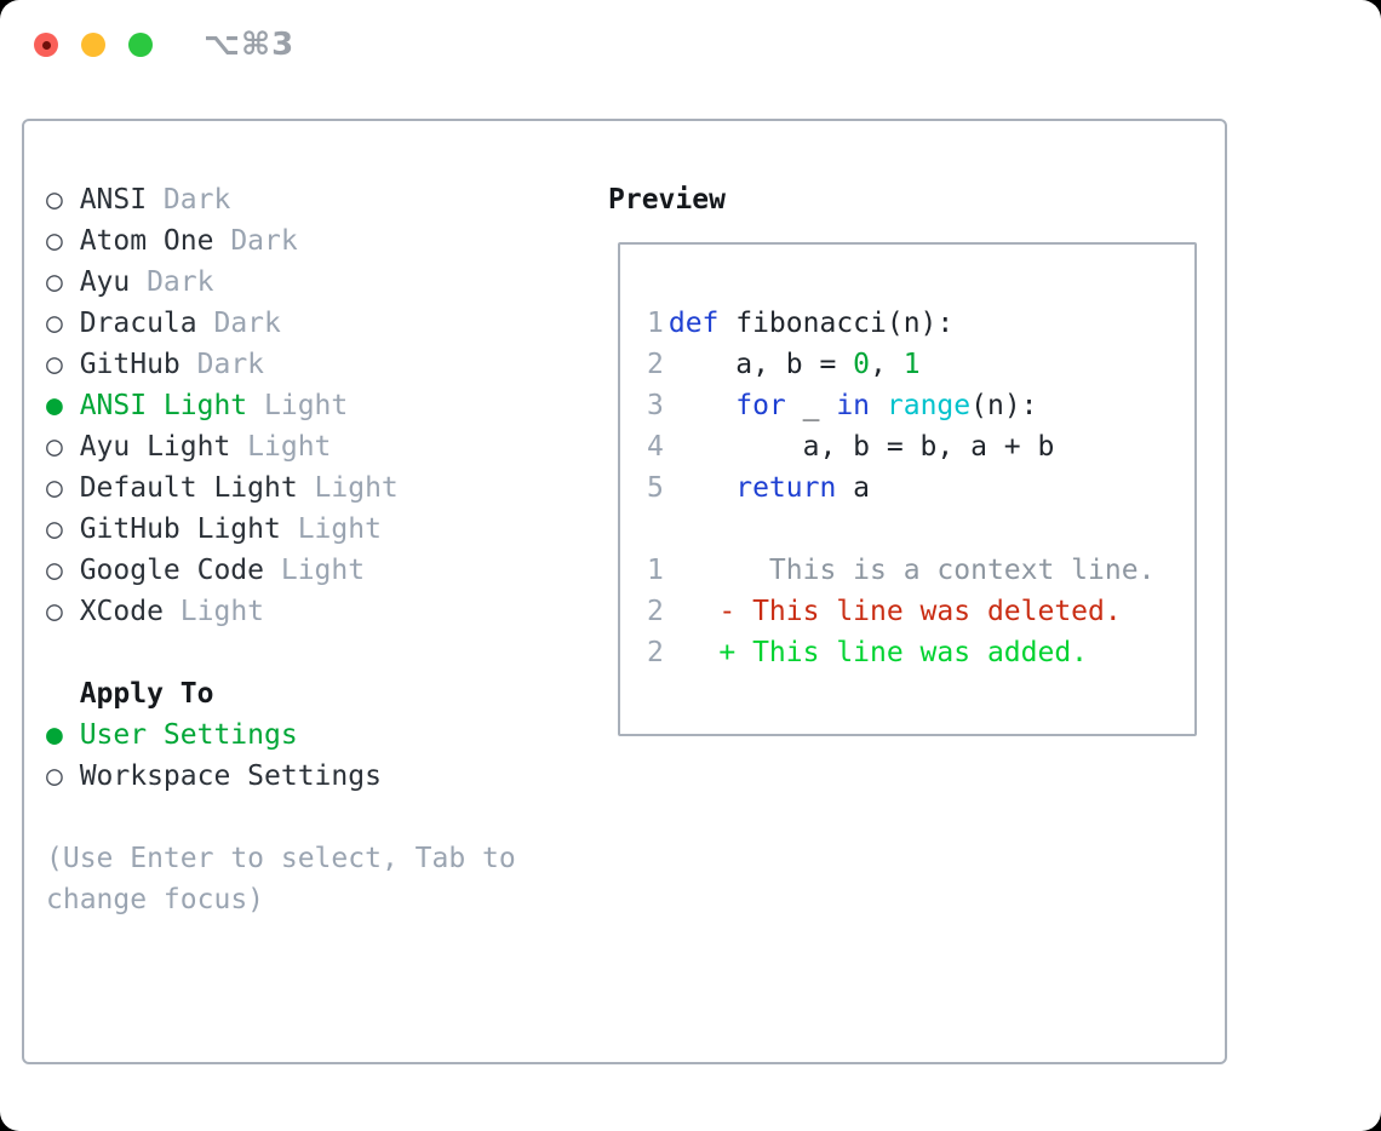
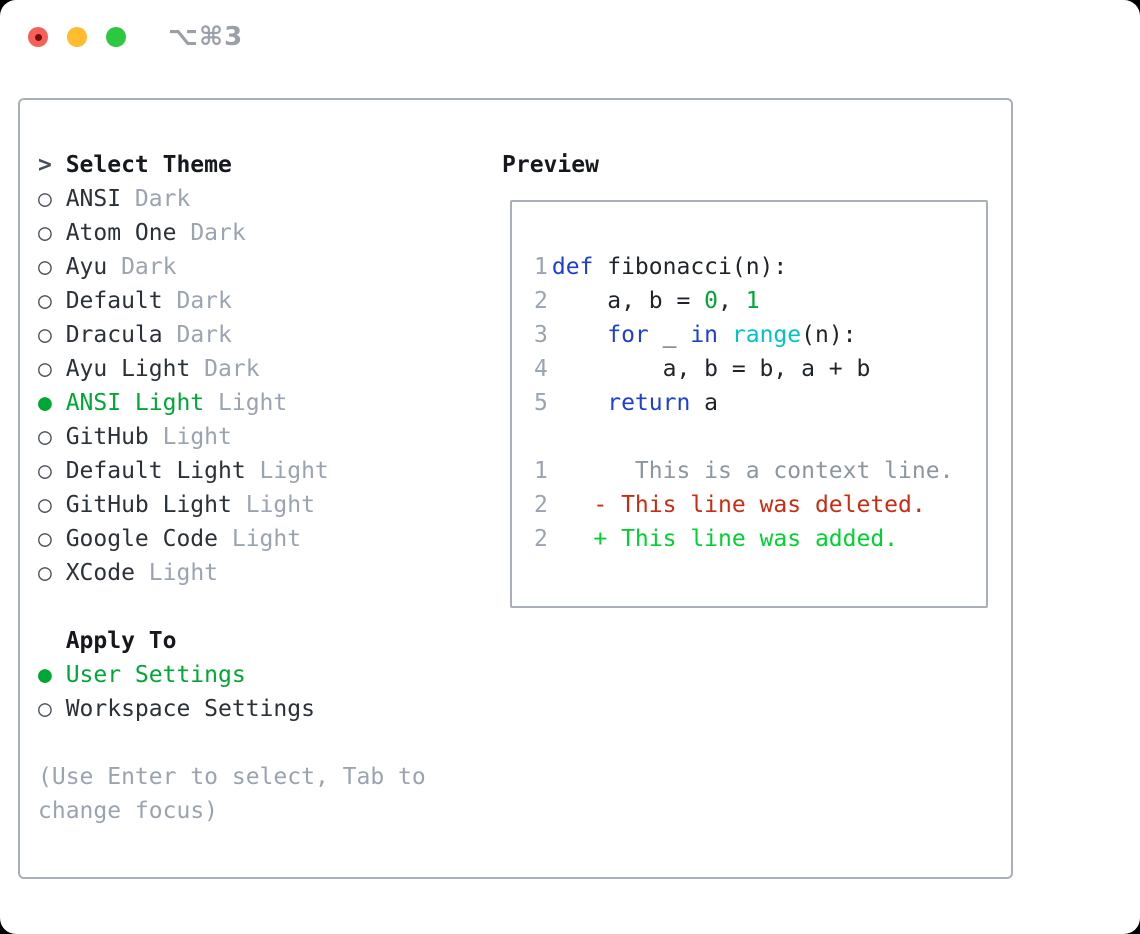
  ⌥⌘3
+ > Select Theme
  ○ ANSI Dark
  ○ Atom One Dark
  ○ Ayu Dark
+ ○ Default Dark
  ○ Dracula Dark
- ○ GitHub Dark
+ ○ Ayu Light Dark
  ● ANSI Light Light
- ○ Ayu Light Light
+ ○ GitHub Light
  ○ Default Light Light
  ○ GitHub Light Light
  ○ Google Code Light
  ○ XCode Light
  Apply To
  ● User Settings
  ○ Workspace Settings
  (Use Enter to select, Tab to
  change focus)
  Preview
  1 def fibonacci(n):
  2 a, b = 0, 1
  3 for _ in range(n):
  4 a, b = b, a + b
  5 return a
  1 This is a context line.
  2 - This line was deleted.
  2 + This line was added.
